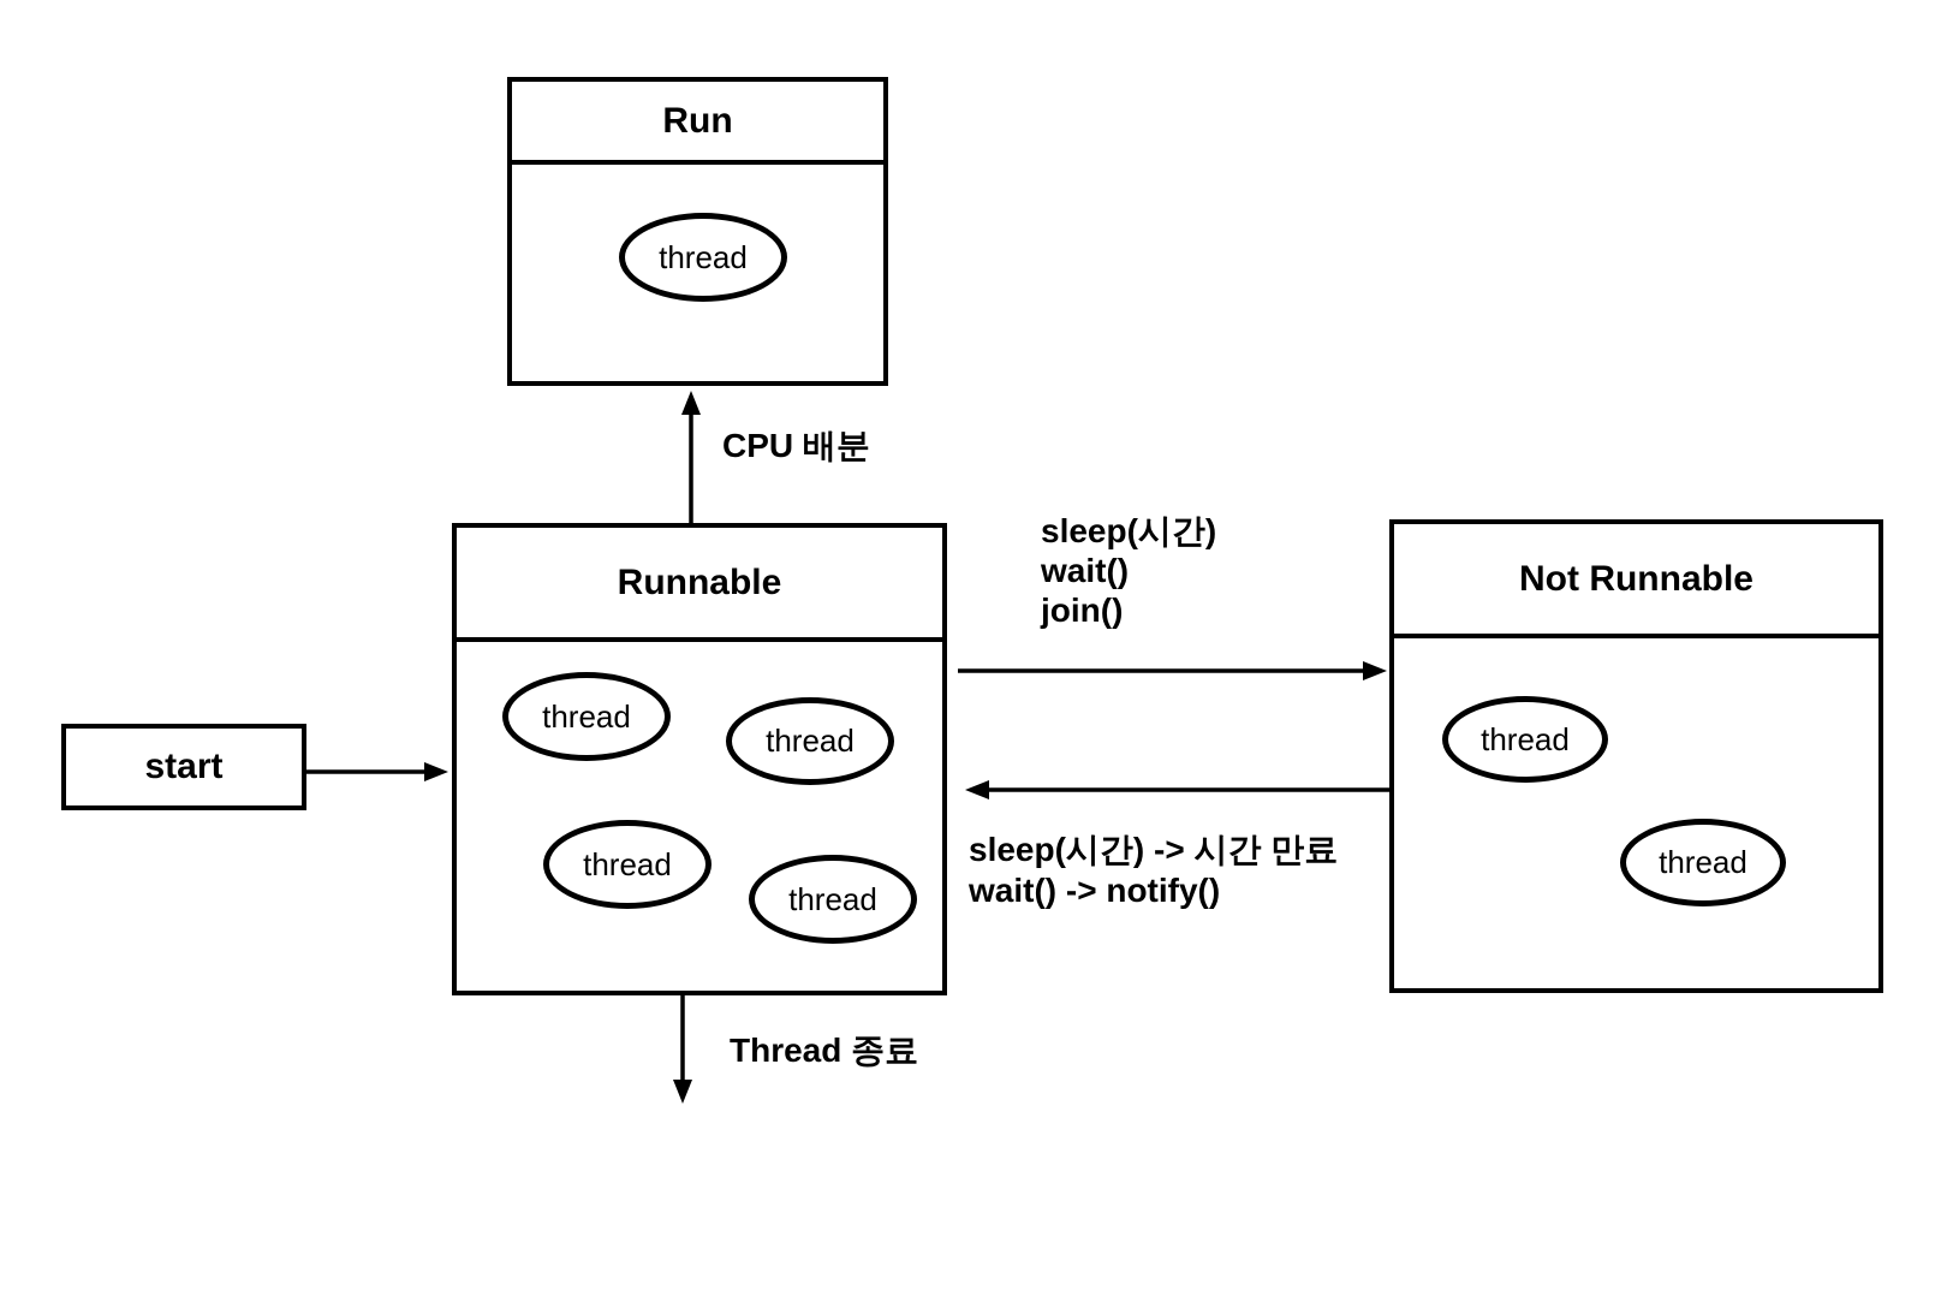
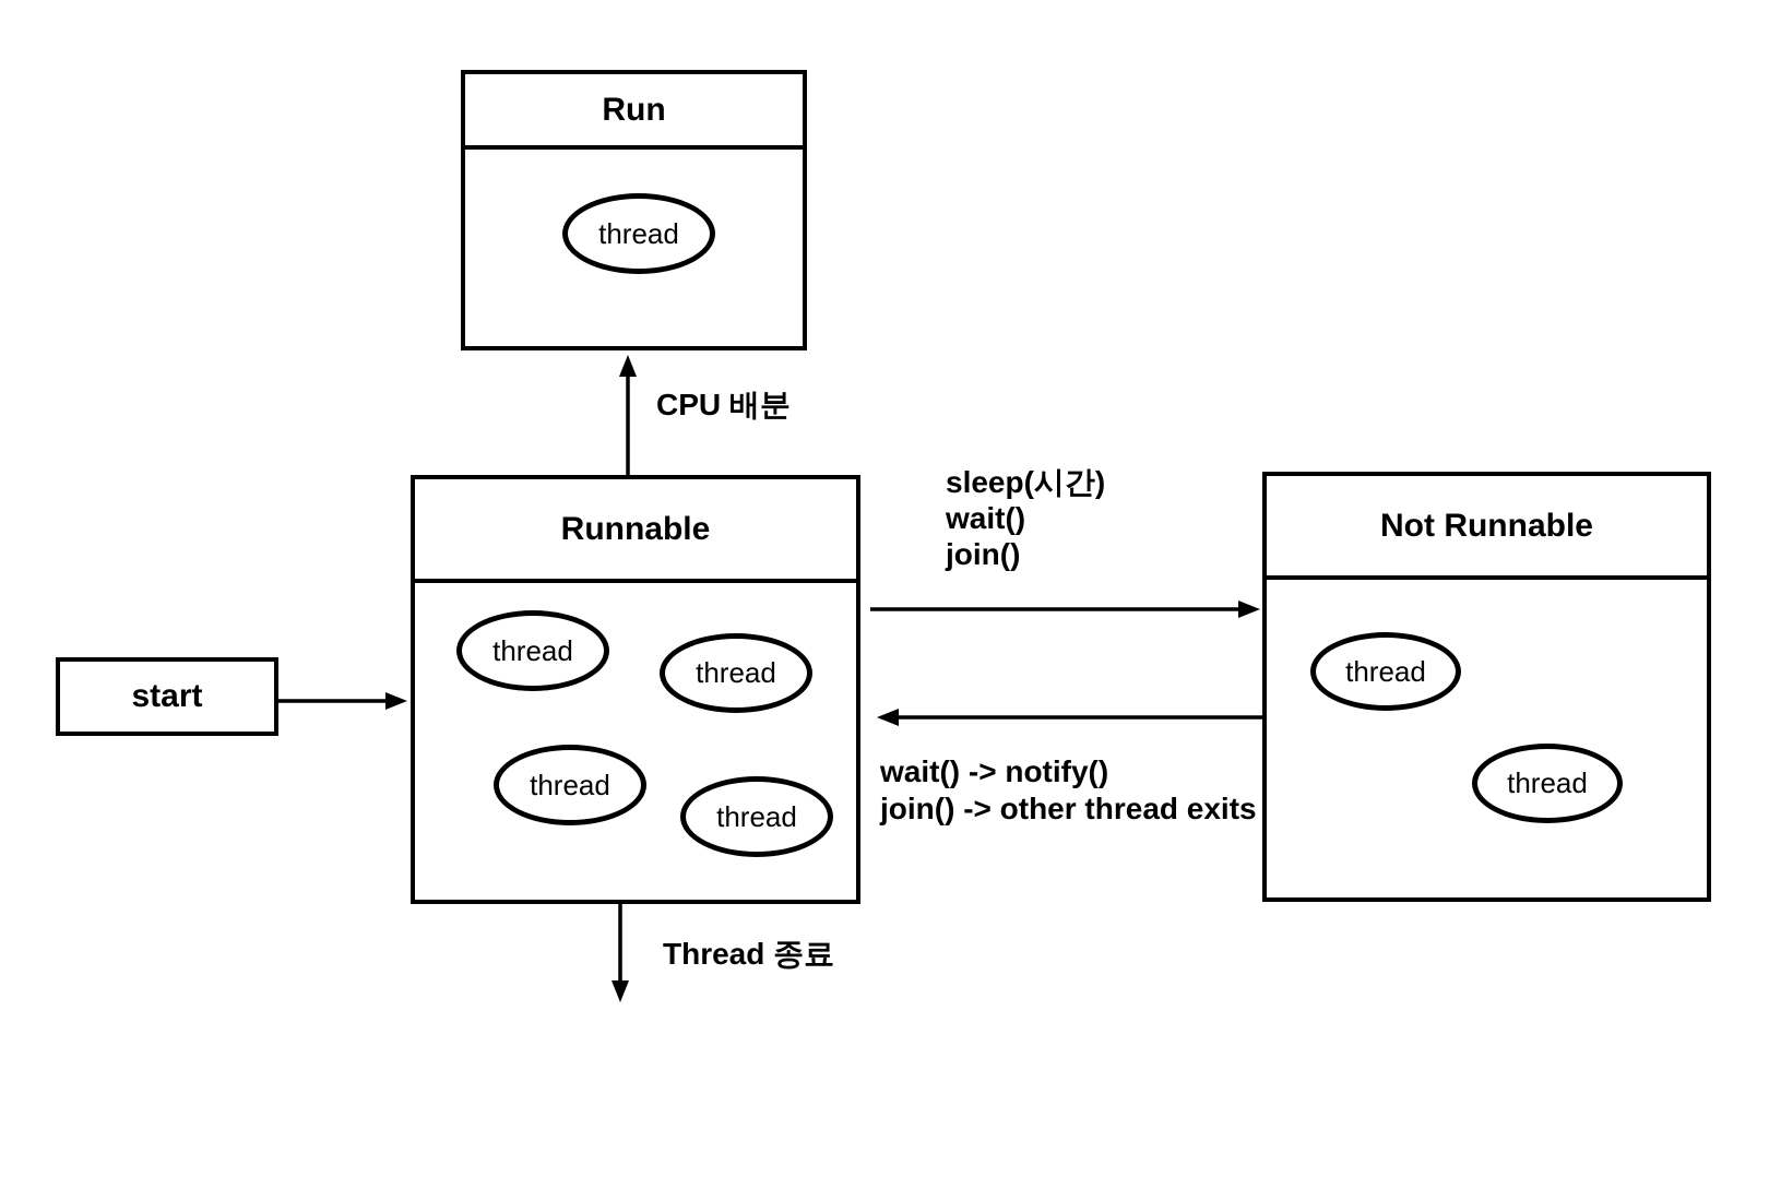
  Run
  thread
  Runnable
  thread
  thread
  thread
  thread
  Not Runnable
  thread
  thread
  start
  CPU 배분
  sleep(시간)
  wait()
  join()
- sleep(시간) -> 시간 만료
  wait() -> notify()
+ join() -> other thread exits
  Thread 종료
